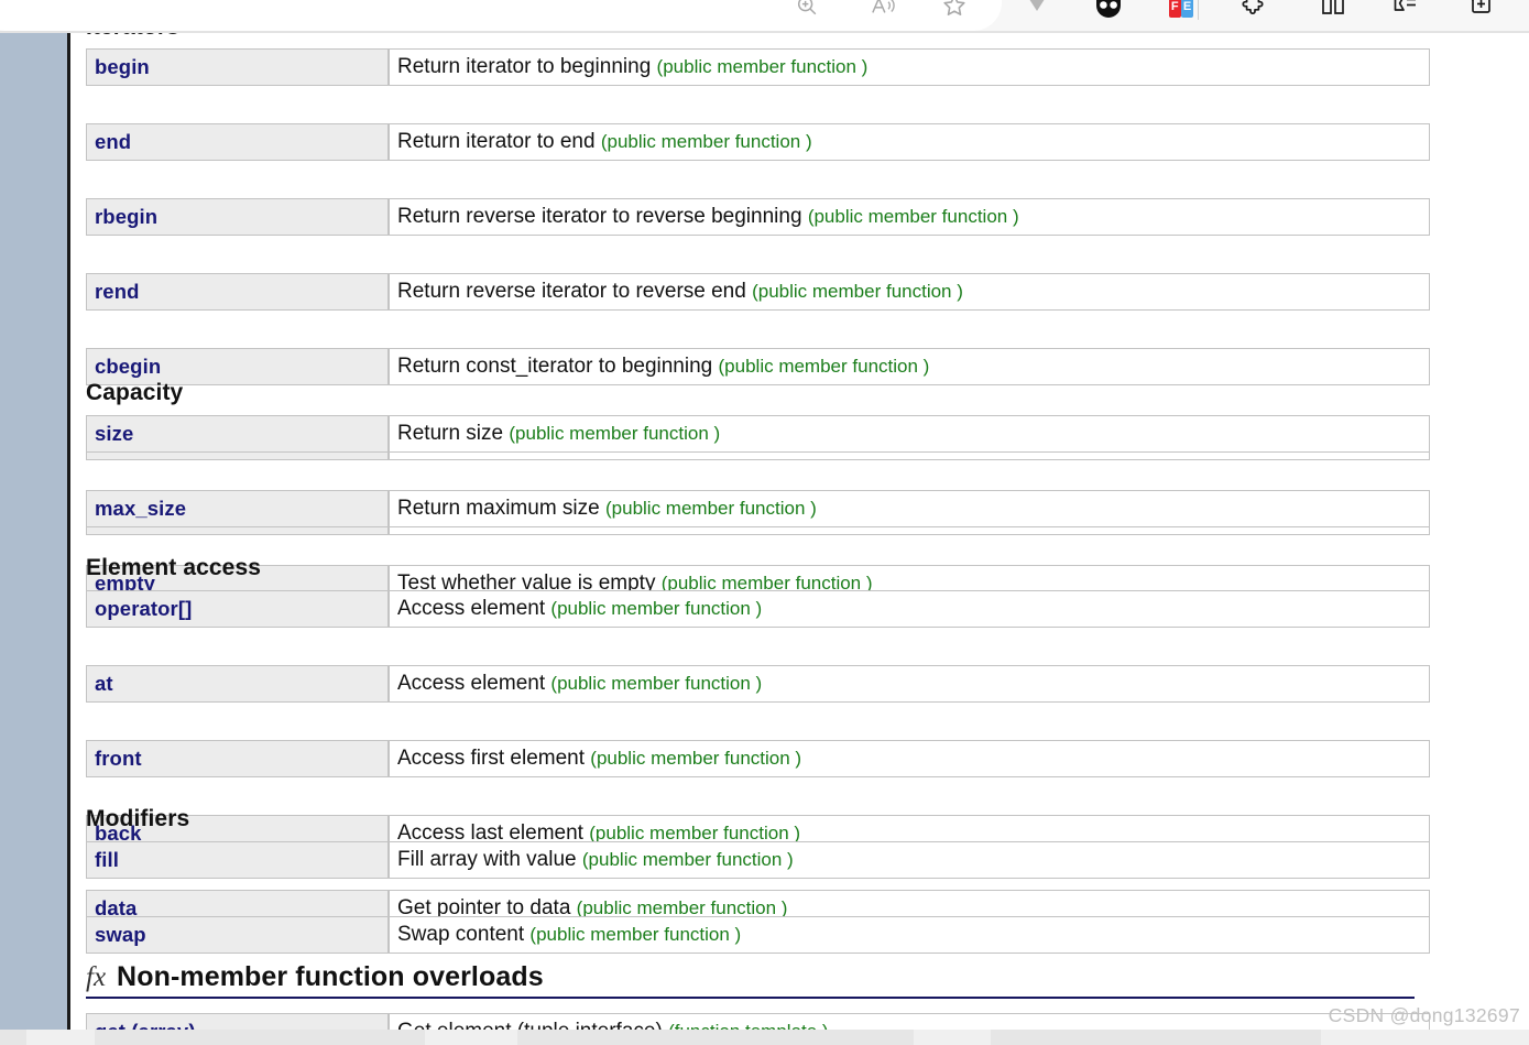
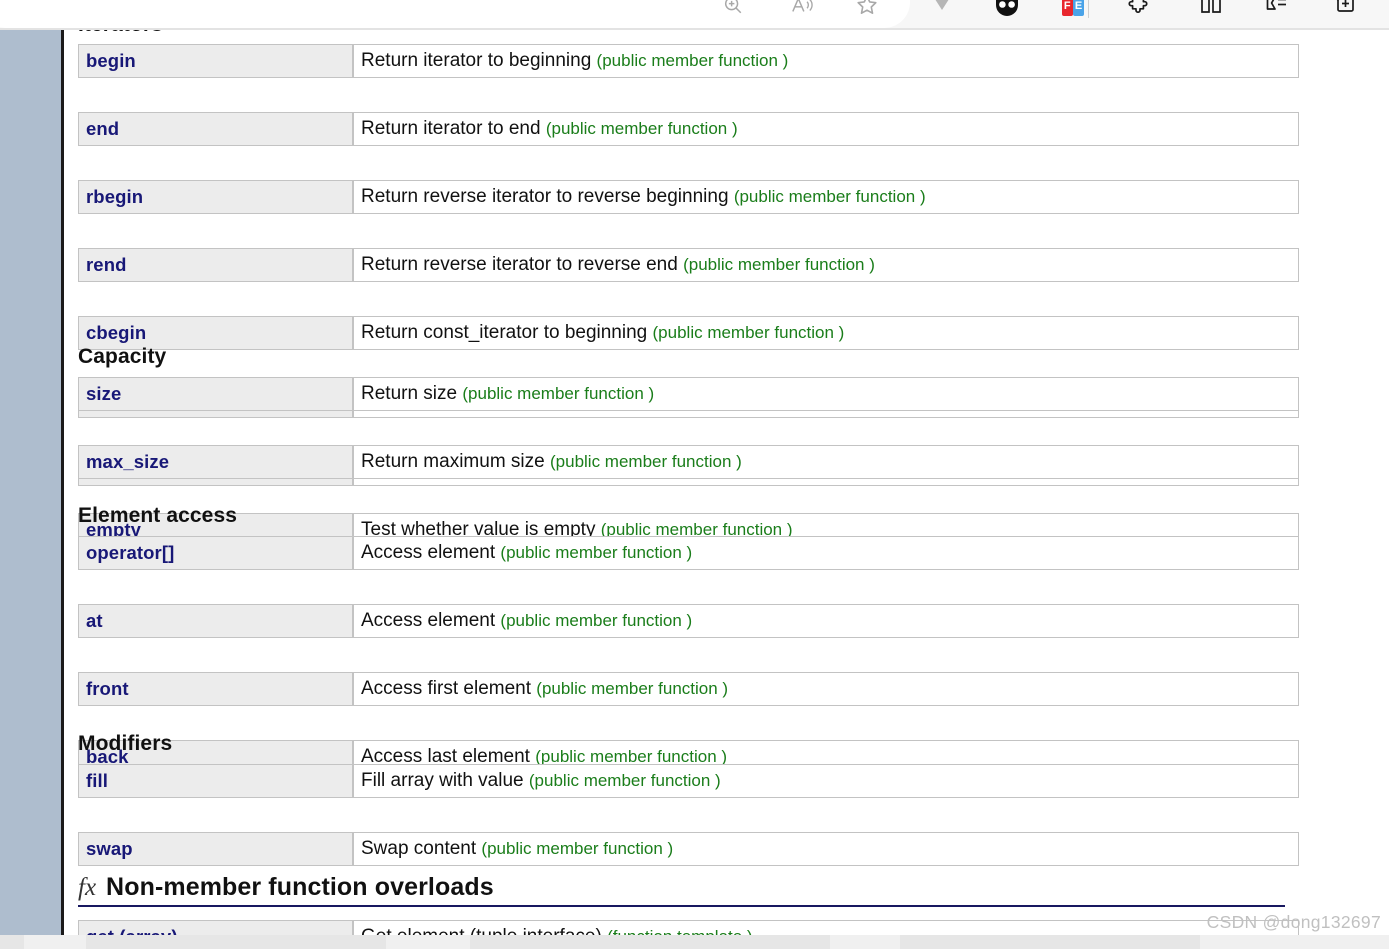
  F
  E
  begin	Return iterator to beginning (public member function )
  end	Return iterator to end (public member function )
  rbegin	Return reverse iterator to reverse beginning (public member function )
  rend	Return reverse iterator to reverse end (public member function )
  cbegin	Return const_iterator to beginning (public member function )
  Capacity
  size	Return size (public member function )
  max_size	Return maximum size (public member function )
  empty	Test whether value is empty (public member function )
  Element access
  operator[]	Access element (public member function )
  at	Access element (public member function )
  front	Access first element (public member function )
  back	Access last element (public member function )
- data	Get pointer to data (public member function )
  Modifiers
  fill	Fill array with value (public member function )
  swap	Swap content (public member function )
  fx
  Non-member function overloads
  CSDN @dong132697
